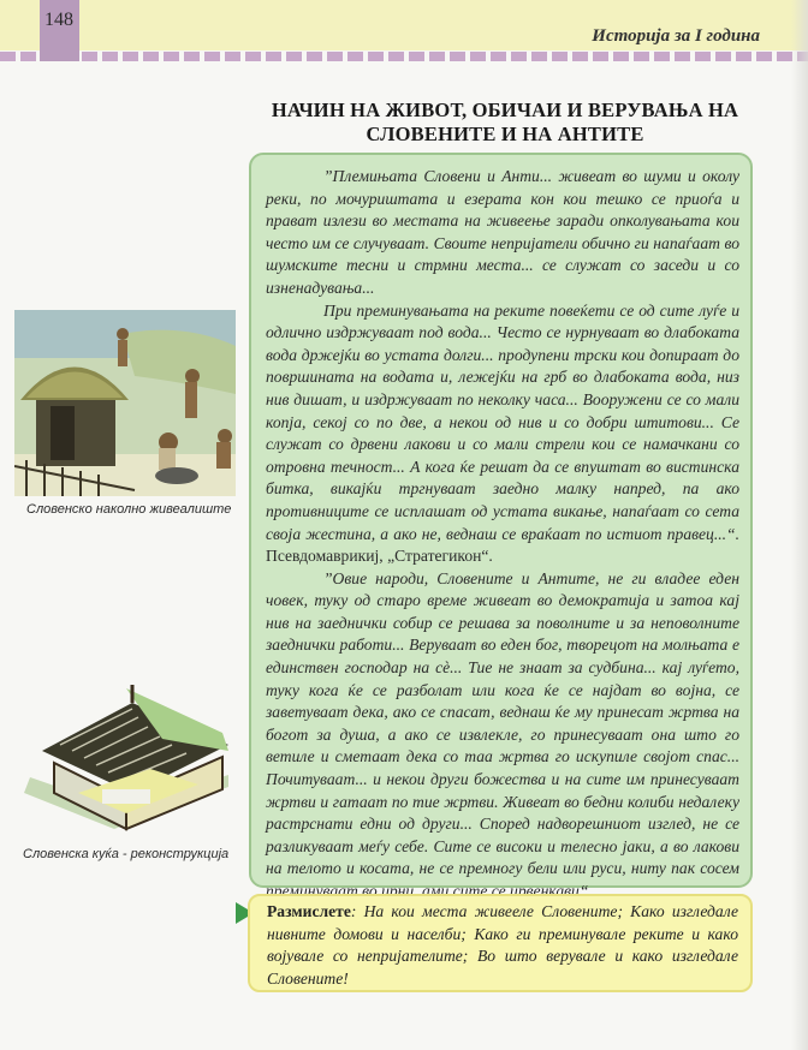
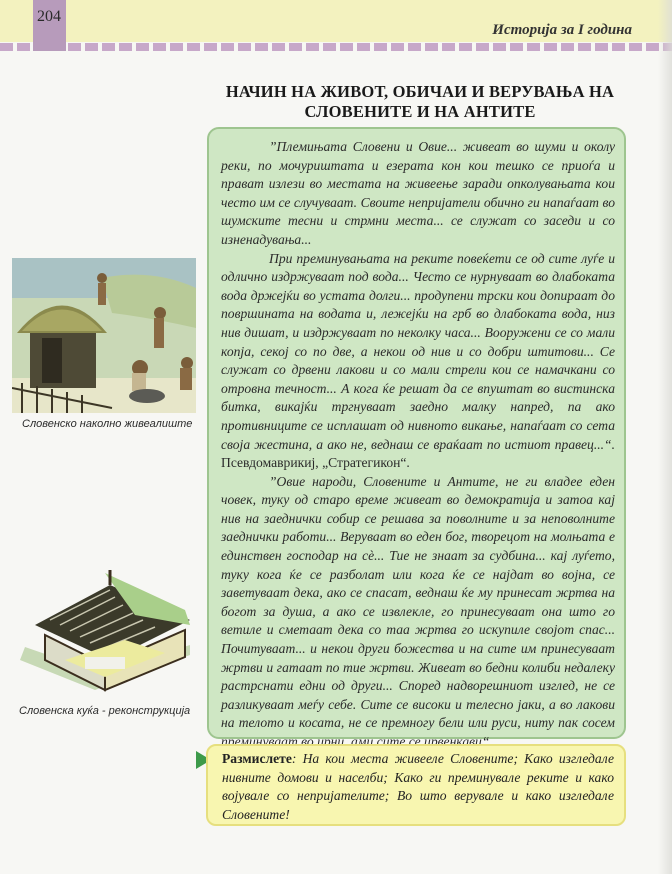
- 148
+ 204
  Историја за I година
  НАЧИН НА ЖИВОТ, ОБИЧАИ И ВЕРУВАЊА НА
  СЛОВЕНИТЕ И НА АНТИТЕ
  Словенско наколно живеалиште
  Словенска куќа - реконструкција
- ”Племињата Словени и Анти... живеат во шуми и околу реки, по мочуриштата и езерата кон кои тешко се приоѓа и прават излези во местата на живеење заради опколувањата кои често им се случуваат. Своите непријатели обично ги напаѓаат во шумските тесни и стрмни места... се служат со заседи и со изненадувања...
+ ”Племињата Словени и Овие... живеат во шуми и околу реки, по мочуриштата и езерата кон кои тешко се приоѓа и прават излези во местата на живеење заради опколувањата кои често им се случуваат. Своите непријатели обично ги напаѓаат во шумските тесни и стрмни места... се служат со заседи и со изненадувања...
- При преминувањата на реките повеќети се од сите луѓе и одлично издржуваат под вода... Често се нурнуваат во длабоката вода држејќи во устата долги... продупени трски кои допираат до површината на водата и, лежејќи на грб во длабоката вода, низ нив дишат, и издржуваат по неколку часа... Вооружени се со мали копја, секој со по две, а некои од нив и со добри штитови... Се служат со дрвени лакови и со мали стрели кои се намачкани со отровна течност... А кога ќе решат да се впуштат во вистинска битка, викајќи тргнуваат заедно малку напред, па ако противниците се исплашат од устата викање, напаѓаат со сета своја жестина, а ако не, веднаш се враќаат по истиот правец...“. Псевдомаврикиј, „Стратегикон“.
+ При преминувањата на реките повеќети се од сите луѓе и одлично издржуваат под вода... Често се нурнуваат во длабоката вода држејќи во устата долги... продупени трски кои допираат до површината на водата и, лежејќи на грб во длабоката вода, низ нив дишат, и издржуваат по неколку часа... Вооружени се со мали копја, секој со по две, а некои од нив и со добри штитови... Се служат со дрвени лакови и со мали стрели кои се намачкани со отровна течност... А кога ќе решат да се впуштат во вистинска битка, викајќи тргнуваат заедно малку напред, па ако противниците се исплашат од нивното викање, напаѓаат со сета своја жестина, а ако не, веднаш се враќаат по истиот правец...“. Псевдомаврикиј, „Стратегикон“.
  ”Овие народи, Словените и Антите, не ги владее еден човек, туку од старо време живеат во демократија и затоа кај нив на заеднички собир се решава за поволните и за неповолните заеднички работи... Веруваат во еден бог, творецот на молњата е единствен господар на сè... Тие не знаат за судбина... кај луѓето, туку кога ќе се разболат или кога ќе се најдат во војна, се заветуваат дека, ако се спасат, веднаш ќе му принесат жртва на богот за душа, а ако се извлекле, го принесуваат она што го ветиле и сметаат дека со таа жртва го искупиле својот спас... Почитуваат... и некои други божества и на сите им принесуваат жртви и гатаат по тие жртви. Живеат во бедни колиби недалеку растрснати едни од други... Според надворешниот изглед, не се разликуваат меѓу себе. Сите се високи и телесно јаки, а во лакови на телото и косата, не се премногу бели или руси, ниту пак сосем преминуваат во црни, ами сите се црвенкави“.
  Размислете: На кои места живееле Словените; Како изгледале нивните домови и населби; Како ги преминувале реките и како војувале со непријателите; Во што верувале и како изгледале Словените!
